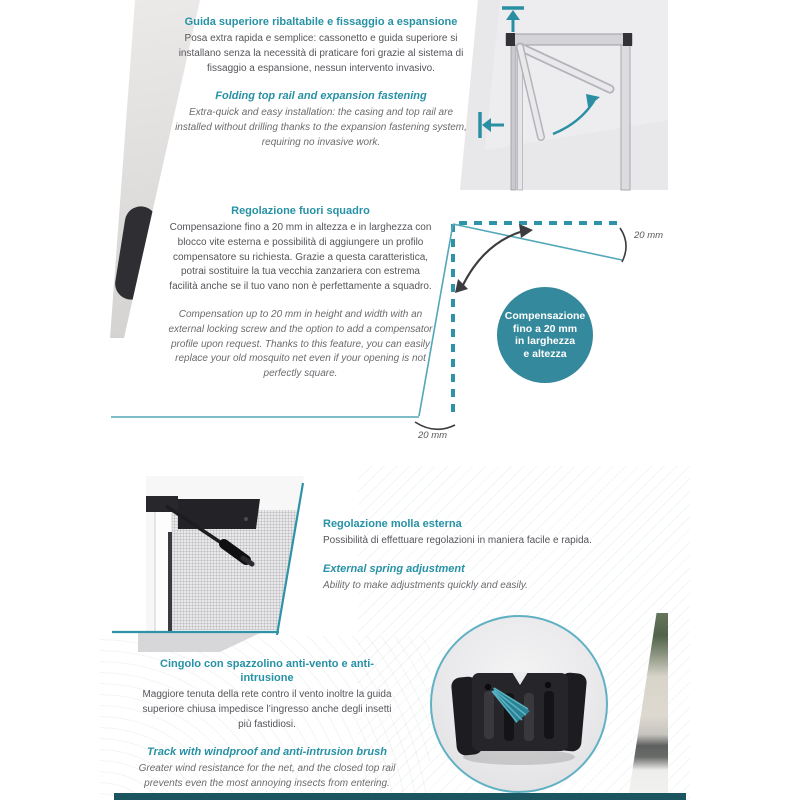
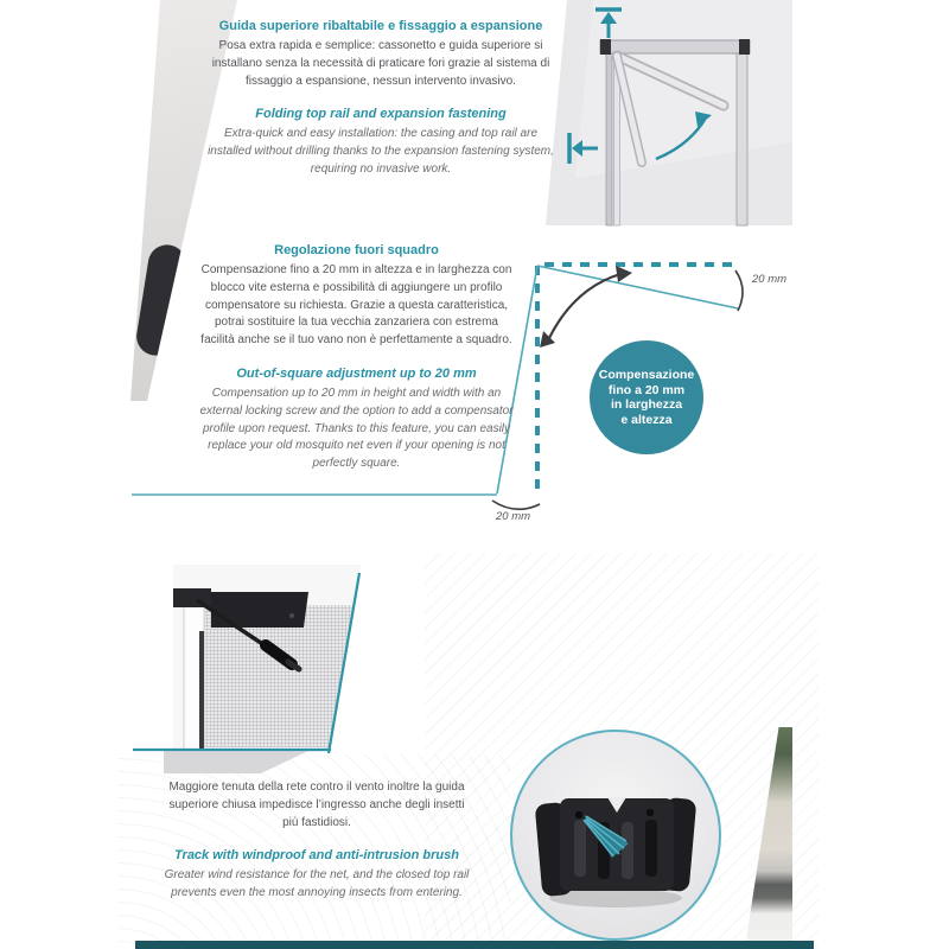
  Guida superiore ribaltabile e fissaggio a espansione
  Posa extra rapida e semplice: cassonetto e guida superiore si installano senza la necessità di praticare fori grazie al sistema di fissaggio a espansione, nessun intervento invasivo.
  Folding top rail and expansion fastening
  Extra-quick and easy installation: the casing and top rail are installed without drilling thanks to the expansion fastening system, requiring no invasive work.
  Regolazione fuori squadro
  Compensazione fino a 20 mm in altezza e in larghezza con blocco vite esterna e possibilità di aggiungere un profilo compensatore su richiesta. Grazie a questa caratteristica, potrai sostituire la tua vecchia zanzariera con estrema facilità anche se il tuo vano non è perfettamente a squadro.
+ Out-of-square adjustment up to 20 mm
  Compensation up to 20 mm in height and width with an external locking screw and the option to add a compensator profile upon request. Thanks to this feature, you can easily replace your old mosquito net even if your opening is not perfectly square.
  Compensazione
  fino a 20 mm
  in larghezza
  e altezza
  20 mm
  20 mm
- Regolazione molla esterna
- Possibilità di effettuare regolazioni in maniera facile e rapida.
- External spring adjustment
- Ability to make adjustments quickly and easily.
- Cingolo con spazzolino anti-vento e anti-intrusione
  Maggiore tenuta della rete contro il vento inoltre la guida superiore chiusa impedisce l’ingresso anche degli insetti più fastidiosi.
  Track with windproof and anti-intrusion brush
  Greater wind resistance for the net, and the closed top rail prevents even the most annoying insects from entering.
